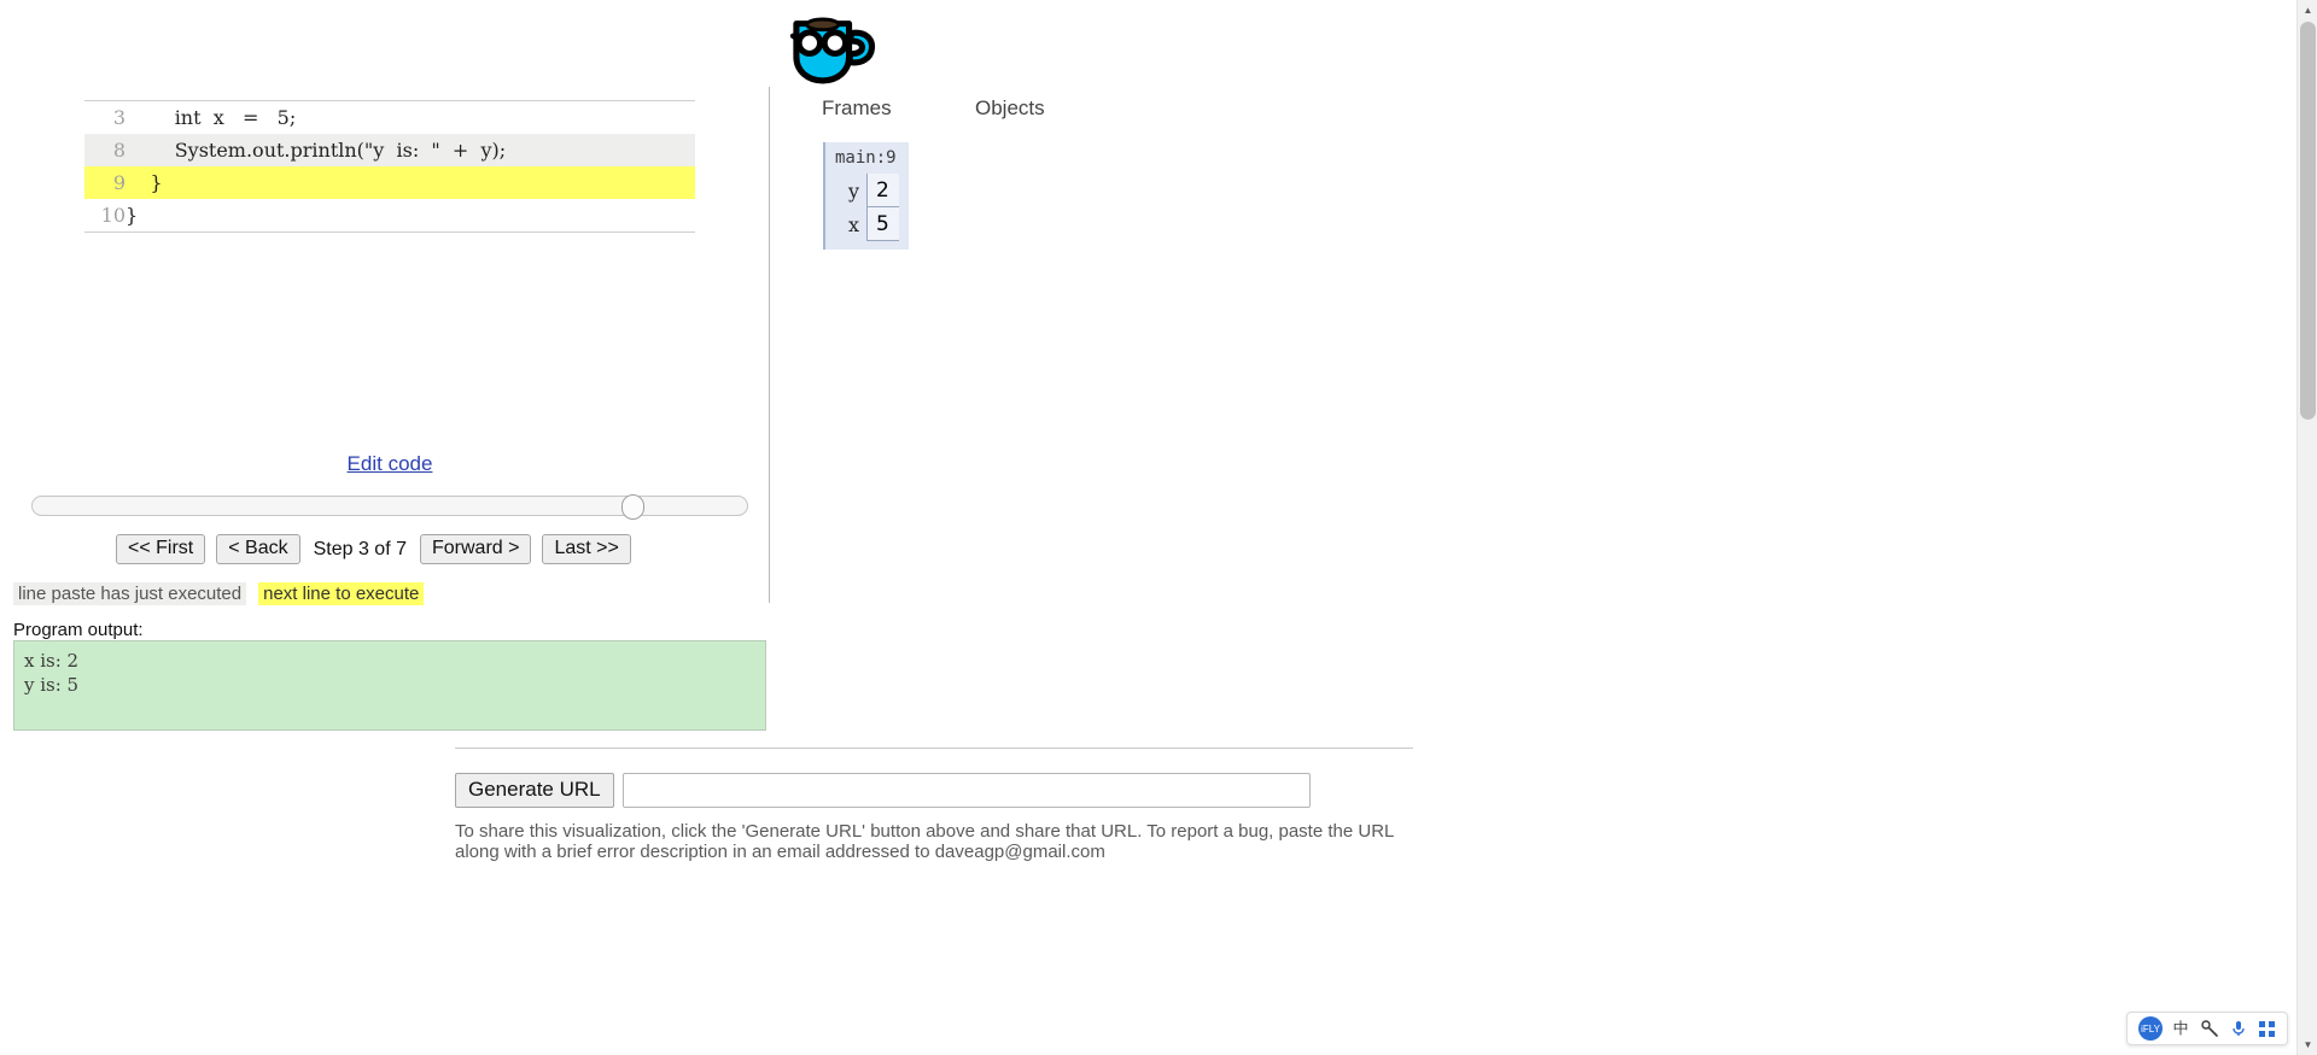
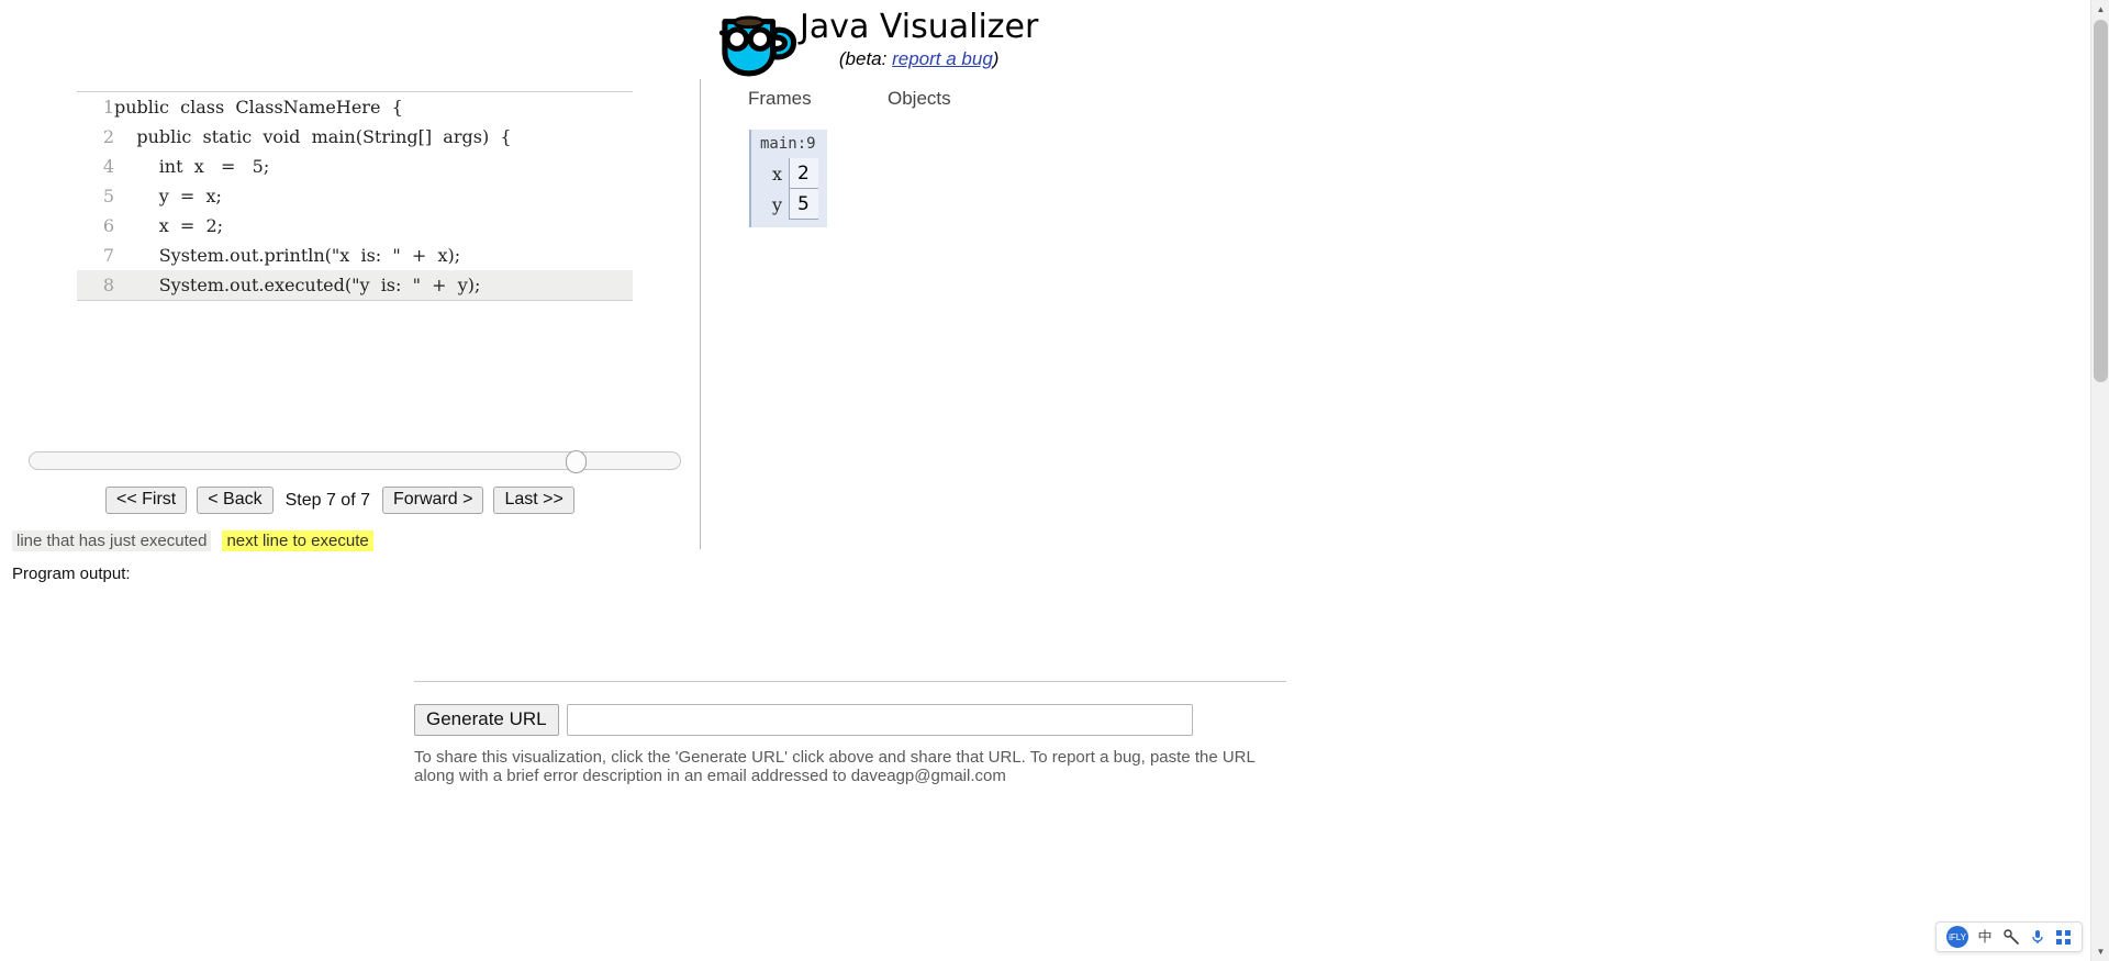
+ Java Visualizer
+ (beta: report a bug)
+ 1	public class ClassNameHere {
+ 2	public static void main(String[] args) {
- 3	int x = 5;
+ 4	int x = 5;
+ 5	y = x;
+ 6	x = 2;
+ 7	System.out.println("x is: " + x);
- 8	System.out.println("y is: " + y);
+ 8	System.out.executed("y is: " + y);
- 9	}
- 10	}
- Edit code
  << First
  < Back
- Step 3 of 7
+ Step 7 of 7
  Forward >
  Last >>
- line paste has just executed
+ line that has just executed
  next line to execute
  Program output:
- x is: 2
- y is: 5
  Frames
  Objects
  main:9
- y
+ x
  2
- x
+ y
  5
  Generate URL
- To share this visualization, click the 'Generate URL' button above and share that URL. To report a bug, paste the URL along with a brief error description in an email addressed to daveagp@gmail.com
+ To share this visualization, click the 'Generate URL' click above and share that URL. To report a bug, paste the URL along with a brief error description in an email addressed to daveagp@gmail.com
  ▲
  ▼
  iFLY
  中
